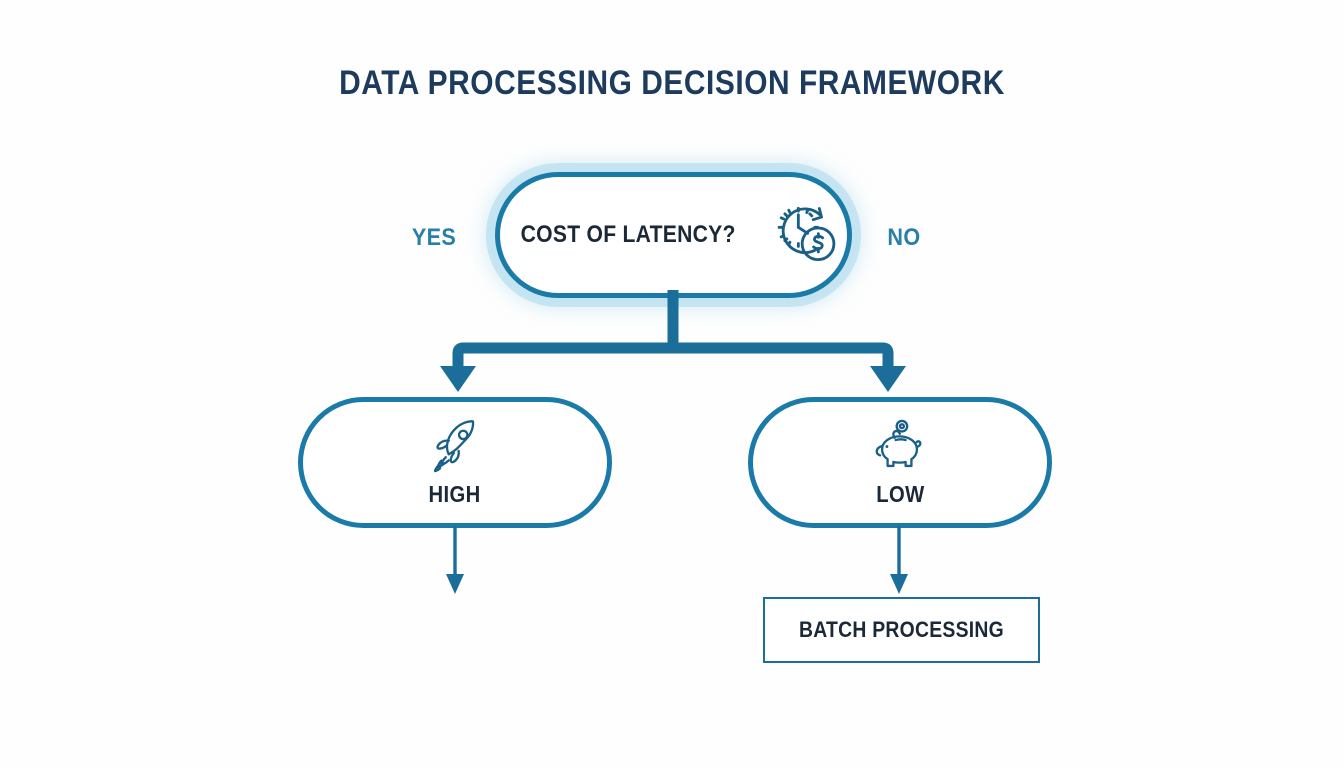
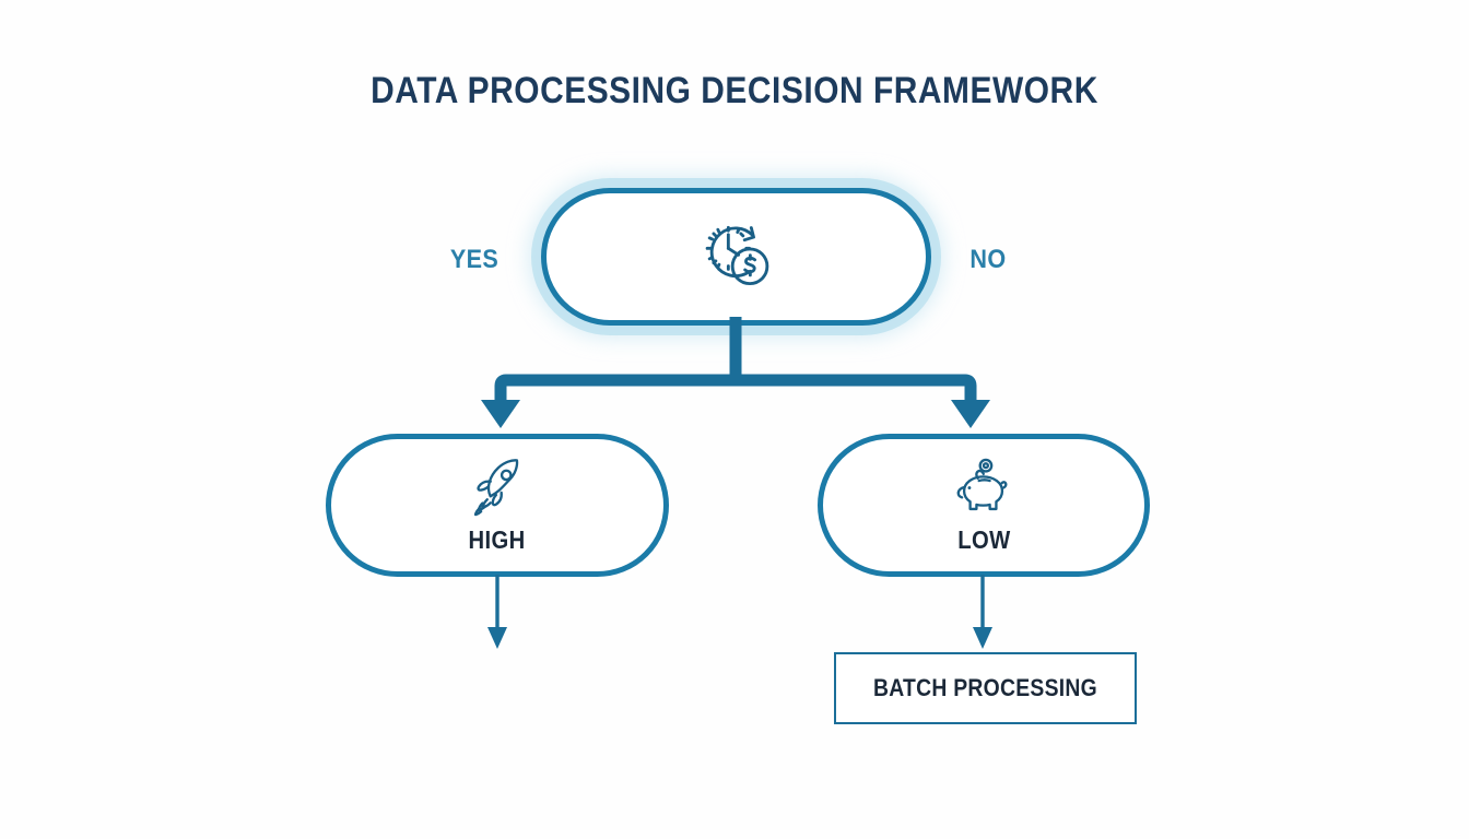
  DATA PROCESSING DECISION FRAMEWORK
  YES
  NO
- COST OF LATENCY?
  HIGH
  LOW
  BATCH PROCESSING
